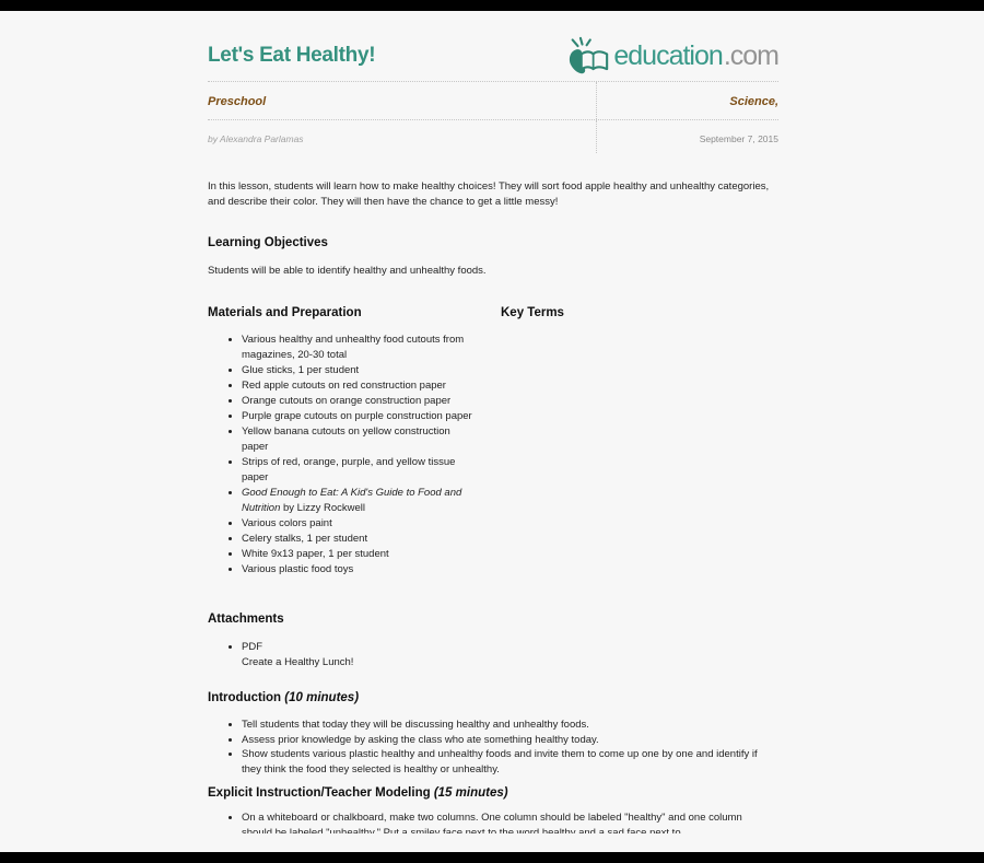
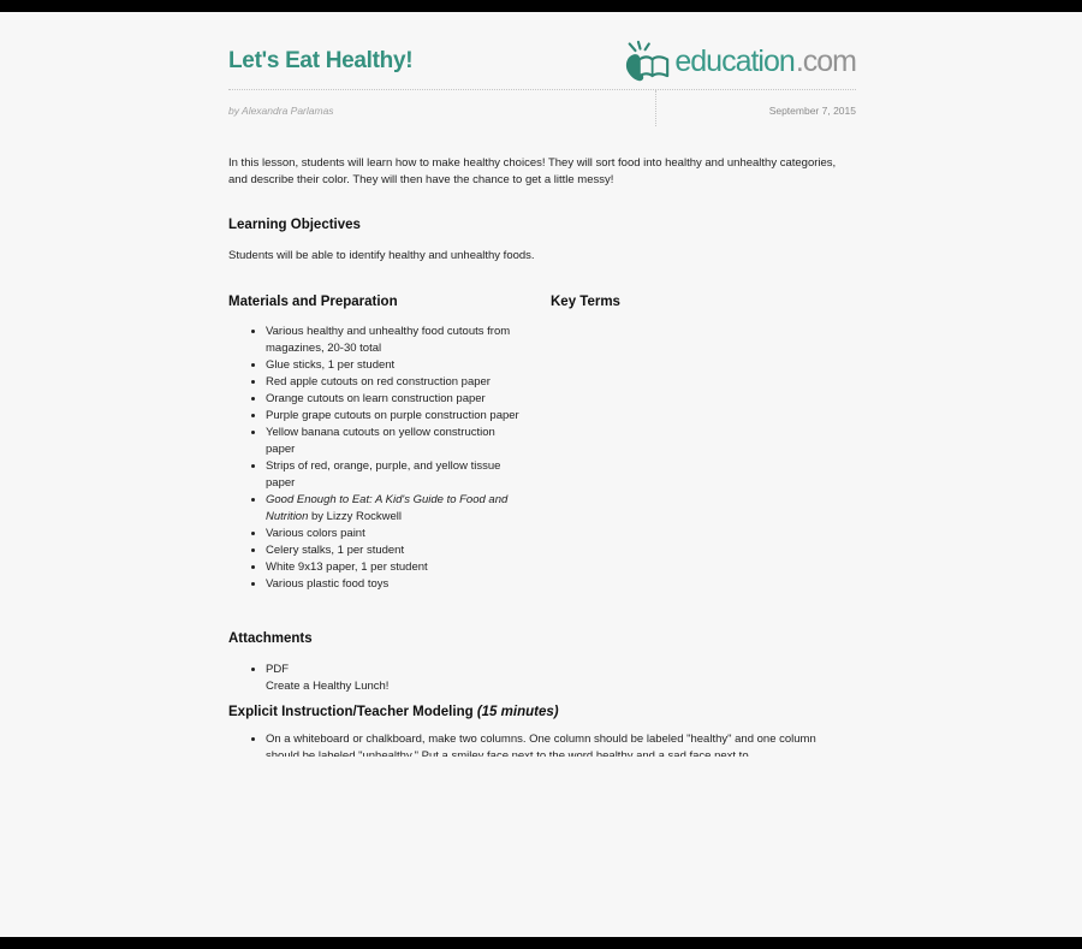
  Let's Eat Healthy!
  education
  .com
- Preschool
- Science,
  by Alexandra Parlamas
  September 7, 2015
- In this lesson, students will learn how to make healthy choices! They will sort food apple healthy and unhealthy categories, and describe their color. They will then have the chance to get a little messy!
+ In this lesson, students will learn how to make healthy choices! They will sort food into healthy and unhealthy categories, and describe their color. They will then have the chance to get a little messy!
  Learning Objectives
  Students will be able to identify healthy and unhealthy foods.
  Materials and Preparation
  Various healthy and unhealthy food cutouts from magazines, 20-30 total
  Glue sticks, 1 per student
  Red apple cutouts on red construction paper
- Orange cutouts on orange construction paper
+ Orange cutouts on learn construction paper
  Purple grape cutouts on purple construction paper
  Yellow banana cutouts on yellow construction paper
  Strips of red, orange, purple, and yellow tissue paper
  Good Enough to Eat: A Kid's Guide to Food and Nutrition by Lizzy Rockwell
  Various colors paint
  Celery stalks, 1 per student
  White 9x13 paper, 1 per student
  Various plastic food toys
  Key Terms
  Attachments
  PDF
  Create a Healthy Lunch!
- Introduction (10 minutes)
- Tell students that today they will be discussing healthy and unhealthy foods.
- Assess prior knowledge by asking the class who ate something healthy today.
- Show students various plastic healthy and unhealthy foods and invite them to come up one by one and identify if they think the food they selected is healthy or unhealthy.
  Explicit Instruction/Teacher Modeling (15 minutes)
  On a whiteboard or chalkboard, make two columns. One column should be labeled "healthy" and one column should be labeled "unhealthy." Put a smiley face next to the word healthy and a sad face next to
